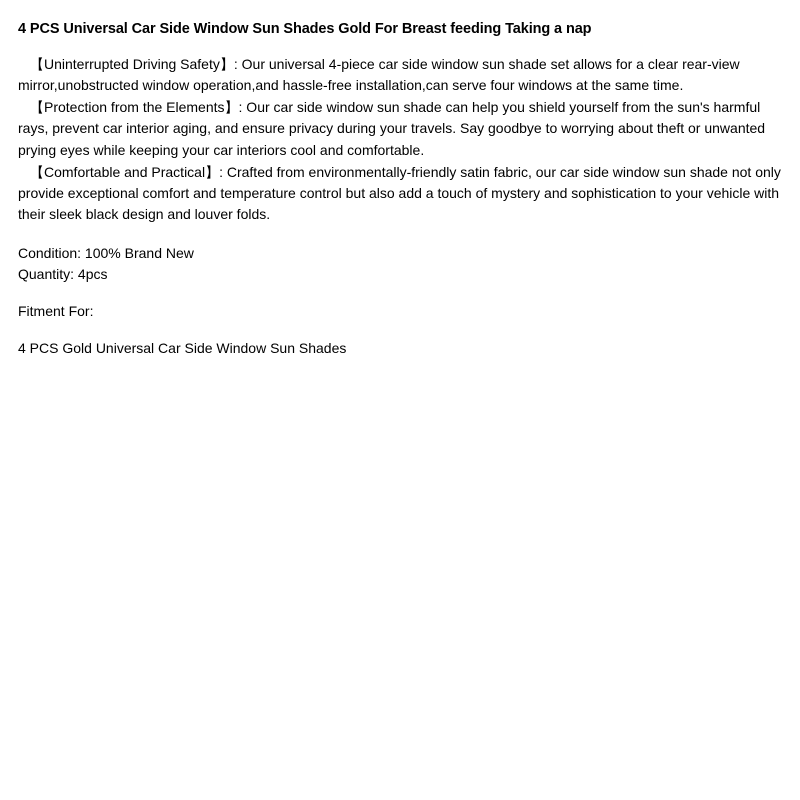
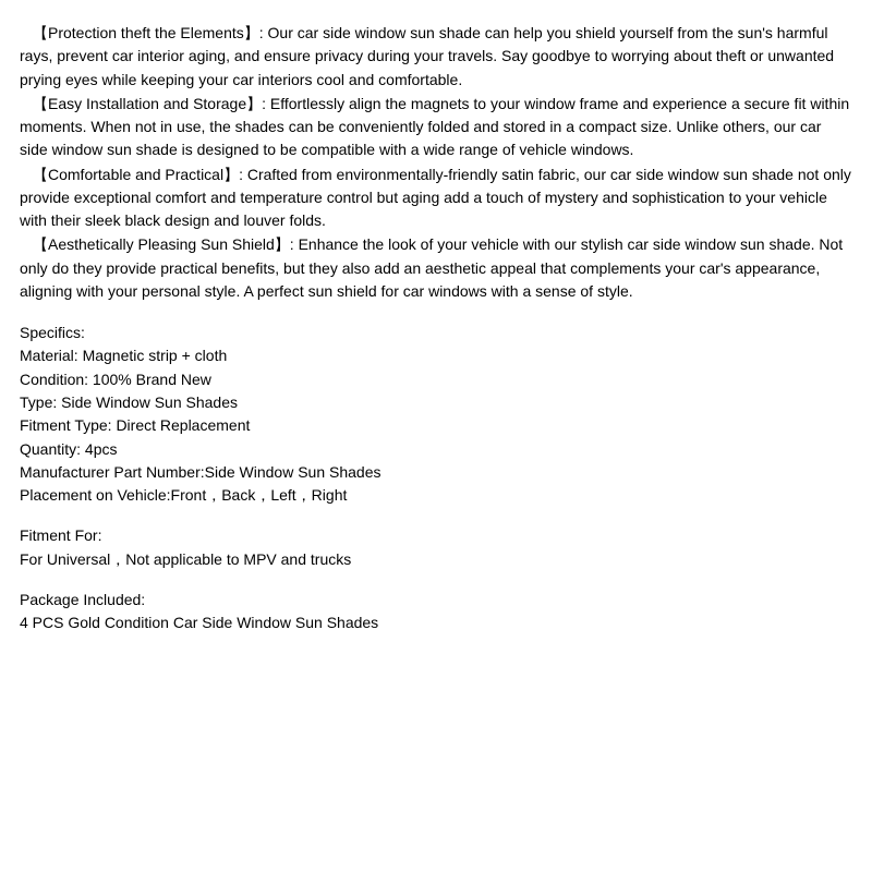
- 4 PCS Universal Car Side Window Sun Shades Gold For Breast feeding Taking a nap
- 【Uninterrupted Driving Safety】: Our universal 4-piece car side window sun shade set allows for a clear rear-view mirror,unobstructed window operation,and hassle-free installation,can serve four windows at the same time.
- 【Protection from the Elements】: Our car side window sun shade can help you shield yourself from the sun's harmful rays, prevent car interior aging, and ensure privacy during your travels. Say goodbye to worrying about theft or unwanted prying eyes while keeping your car interiors cool and comfortable.
+ 【Protection theft the Elements】: Our car side window sun shade can help you shield yourself from the sun's harmful rays, prevent car interior aging, and ensure privacy during your travels. Say goodbye to worrying about theft or unwanted prying eyes while keeping your car interiors cool and comfortable.
+ 【Easy Installation and Storage】: Effortlessly align the magnets to your window frame and experience a secure fit within moments. When not in use, the shades can be conveniently folded and stored in a compact size. Unlike others, our car side window sun shade is designed to be compatible with a wide range of vehicle windows.
- 【Comfortable and Practical】: Crafted from environmentally-friendly satin fabric, our car side window sun shade not only provide exceptional comfort and temperature control but also add a touch of mystery and sophistication to your vehicle with their sleek black design and louver folds.
+ 【Comfortable and Practical】: Crafted from environmentally-friendly satin fabric, our car side window sun shade not only provide exceptional comfort and temperature control but aging add a touch of mystery and sophistication to your vehicle with their sleek black design and louver folds.
+ 【Aesthetically Pleasing Sun Shield】: Enhance the look of your vehicle with our stylish car side window sun shade. Not only do they provide practical benefits, but they also add an aesthetic appeal that complements your car's appearance, aligning with your personal style. A perfect sun shield for car windows with a sense of style.
+ Specifics:
+ Material: Magnetic strip + cloth
  Condition: 100% Brand New
+ Type: Side Window Sun Shades
+ Fitment Type: Direct Replacement
  Quantity: 4pcs
+ Manufacturer Part Number:Side Window Sun Shades
+ Placement on Vehicle:Front，Back，Left，Right
  Fitment For:
+ For Universal，Not applicable to MPV and trucks
+ Package Included:
- 4 PCS Gold Universal Car Side Window Sun Shades
+ 4 PCS Gold Condition Car Side Window Sun Shades
